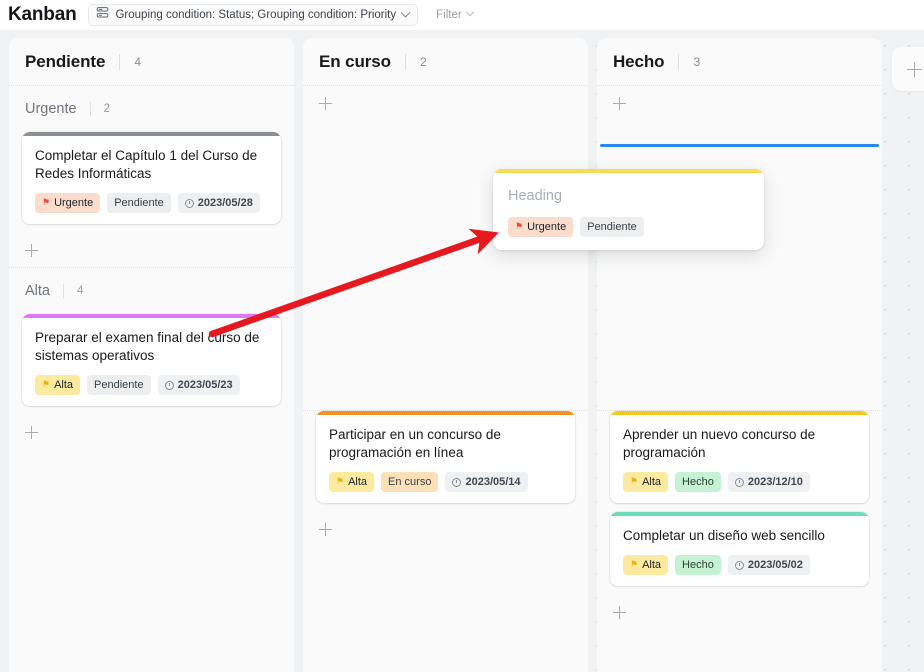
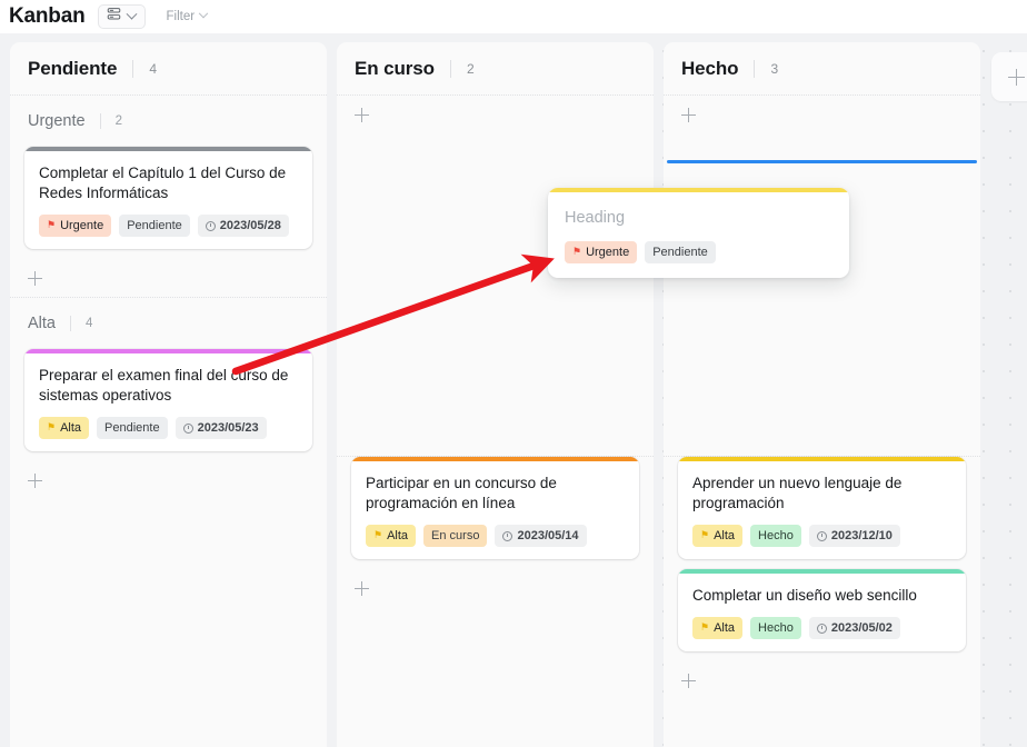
  Kanban
- Grouping condition: Status; Grouping condition: Priority
  Filter
  Pendiente
  4
  Urgente
  2
  Completar el Capítulo 1 del Curso de Redes Informáticas
  ⚑
  Urgente
  Pendiente
  2023/05/28
  Alta
  4
  Preparar el examen final del curso de sistemas operativos
  ⚑
  Alta
  Pendiente
  2023/05/23
  En curso
  2
  Participar en un concurso de programación en línea
  ⚑
  Alta
  En curso
  2023/05/14
  Hecho
  3
- Aprender un nuevo concurso de programación
+ Aprender un nuevo lenguaje de programación
  ⚑
  Alta
  Hecho
  2023/12/10
  Completar un diseño web sencillo
  ⚑
  Alta
  Hecho
  2023/05/02
  Heading
  ⚑
  Urgente
  Pendiente
